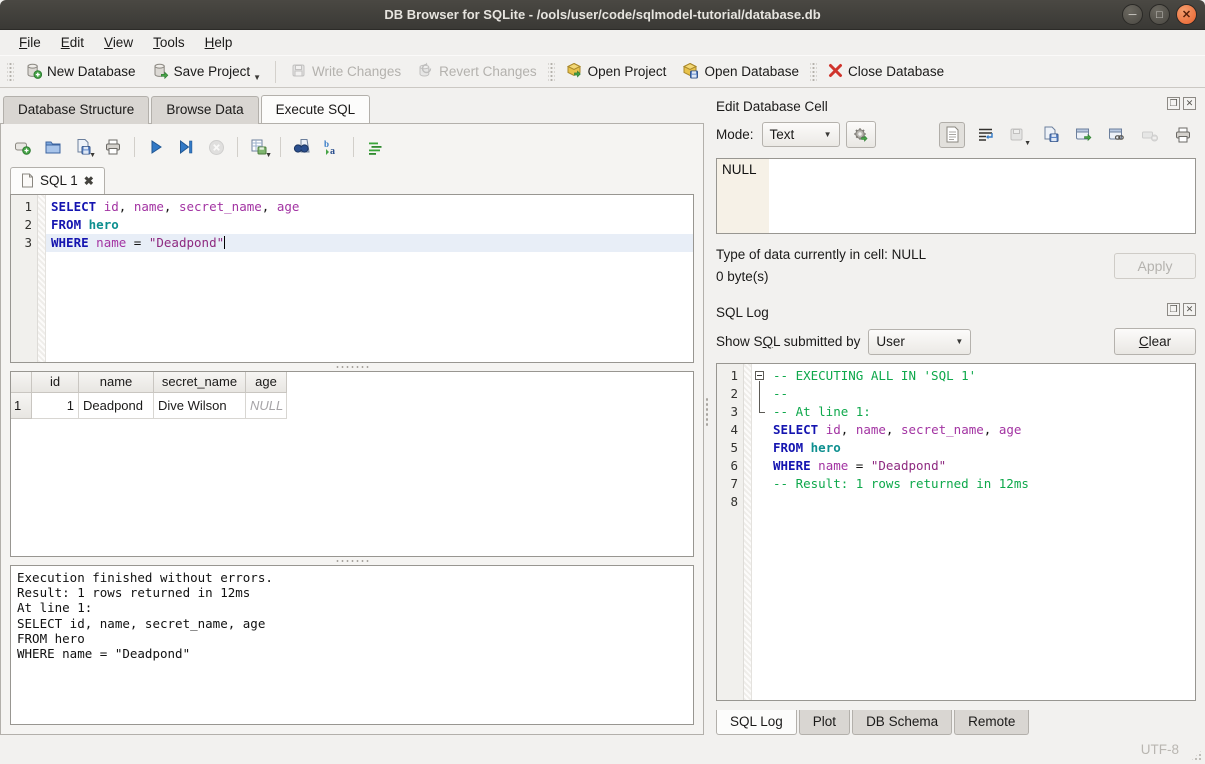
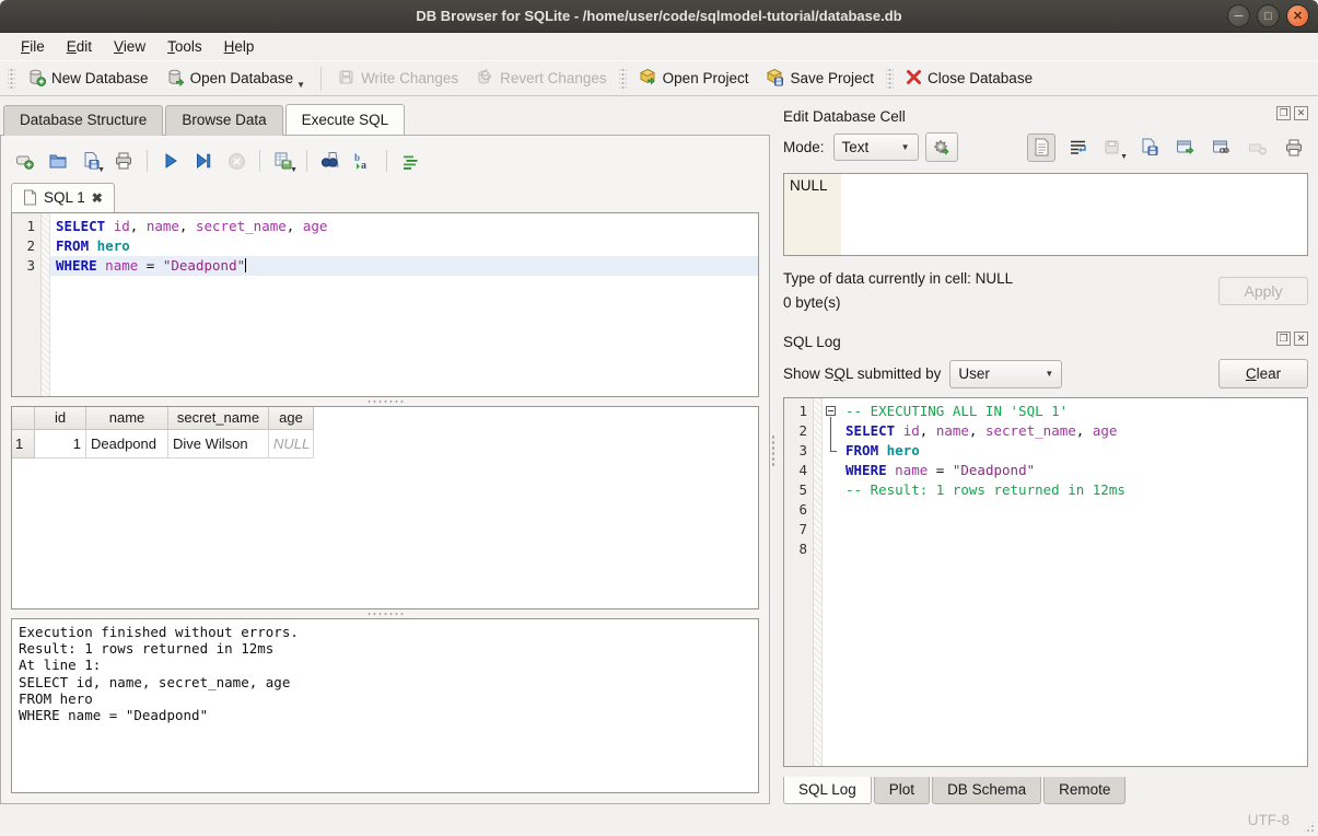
- DB Browser for SQLite - /ools/user/code/sqlmodel-tutorial/database.db
+ DB Browser for SQLite - /home/user/code/sqlmodel-tutorial/database.db
  ─
  □
  ✕
  File
  Edit
  View
  Tools
  Help
  New Database
- Save Project
+ Open Database
  ▼
  Write Changes
  Revert Changes
  Open Project
- Open Database
+ Save Project
  Close Database
  Database Structure
  Browse Data
  Execute SQL
  b
  a
  SQL 1
  ✖
  1
  2
  3
  SELECT id, name, secret_name, age
  FROM hero
  WHERE name = "Deadpond"
  id
  name
  secret_name
  age
  1
  1
  Deadpond
  Dive Wilson
  NULL
  Execution finished without errors.
  Result: 1 rows returned in 12ms
  At line 1:
  SELECT id, name, secret_name, age
  FROM hero
  WHERE name = "Deadpond"
  Edit Database Cell
  ❐
  ✕
  Mode:
  Text
  ▼
  NULL
  Type of data currently in cell: NULL
  0 byte(s)
  Apply
  SQL Log
  ❐
  ✕
  Show SQL submitted by
  User
  ▼
  Clear
  1
  2
  3
  4
  5
  6
  7
  8
  -- EXECUTING ALL IN 'SQL 1'
- --
- -- At line 1:
  SELECT id, name, secret_name, age
  FROM hero
  WHERE name = "Deadpond"
  -- Result: 1 rows returned in 12ms
  SQL Log
  Plot
  DB Schema
  Remote
  UTF-8
